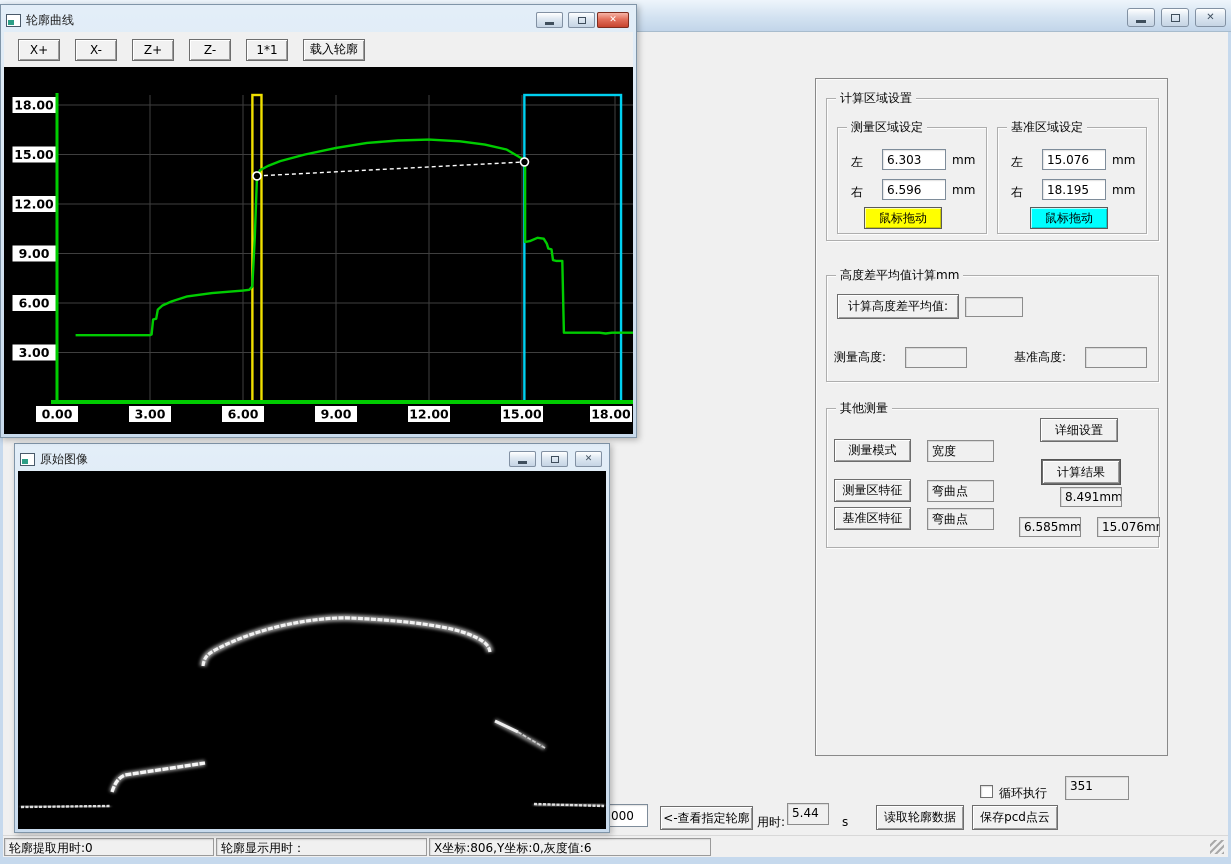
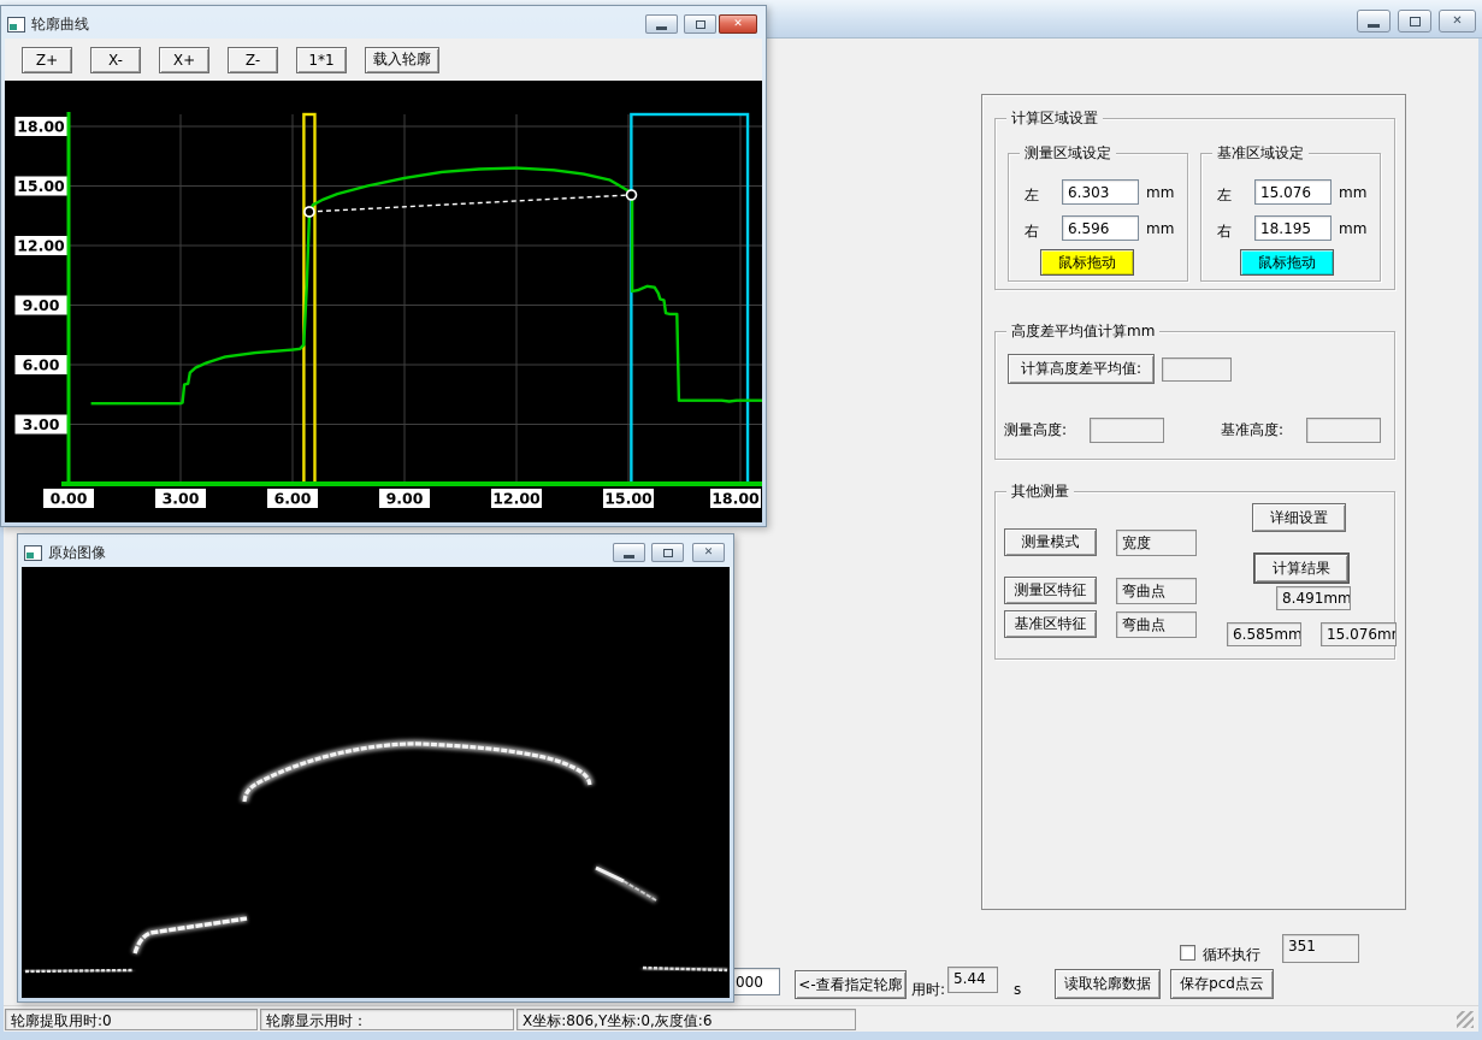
  ✕
  计算区域设置
  测量区域设定
  左
  6.303
  mm
  右
  6.596
  mm
  鼠标拖动
  基准区域设定
  左
  15.076
  mm
  右
  18.195
  mm
  鼠标拖动
  高度差平均值计算mm
  计算高度差平均值:
  测量高度:
  基准高度:
  其他测量
  详细设置
  测量模式
  宽度
  计算结果
  测量区特征
  弯曲点
  8.491mm
  基准区特征
  弯曲点
  6.585mm
  15.076m
  000
  <-查看指定轮廓
  用时:
  5.44
  s
  读取轮廓数据
  保存pcd点云
  循环执行
  351
  轮廓提取用时:0
  轮廓显示用时：
  X坐标:806,Y坐标:0,灰度值:6
  轮廓曲线
  ✕
- X+
+ Z+
  X-
- Z+
+ X+
  Z-
  1*1
  载入轮廓
  18.00
  15.00
  12.00
  9.00
  6.00
  3.00
  0.00
  3.00
  6.00
  9.00
  12.00
  15.00
  18.00
  原始图像
  ✕
